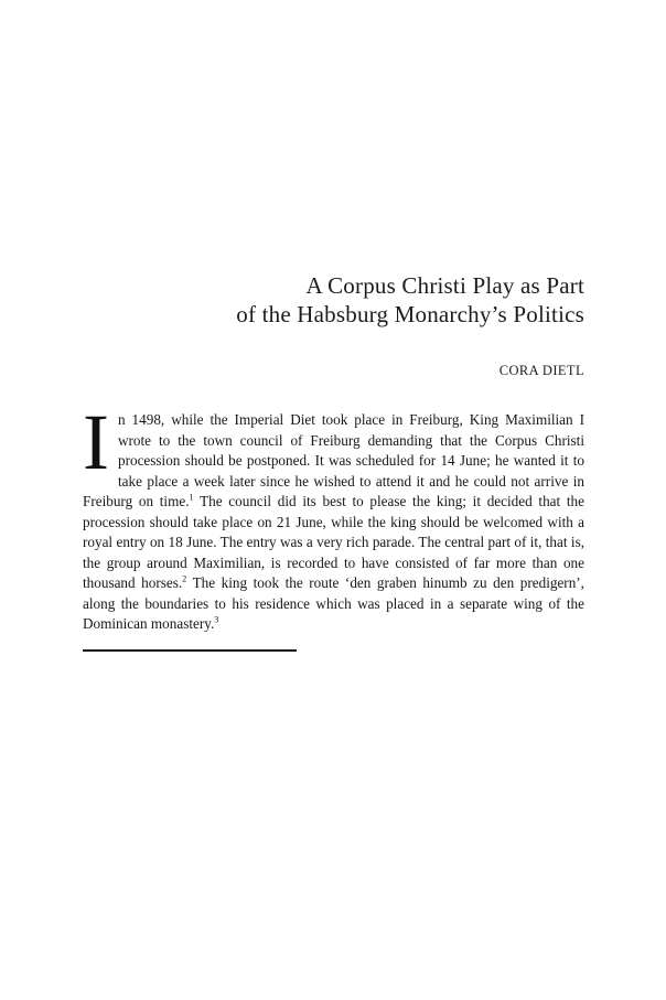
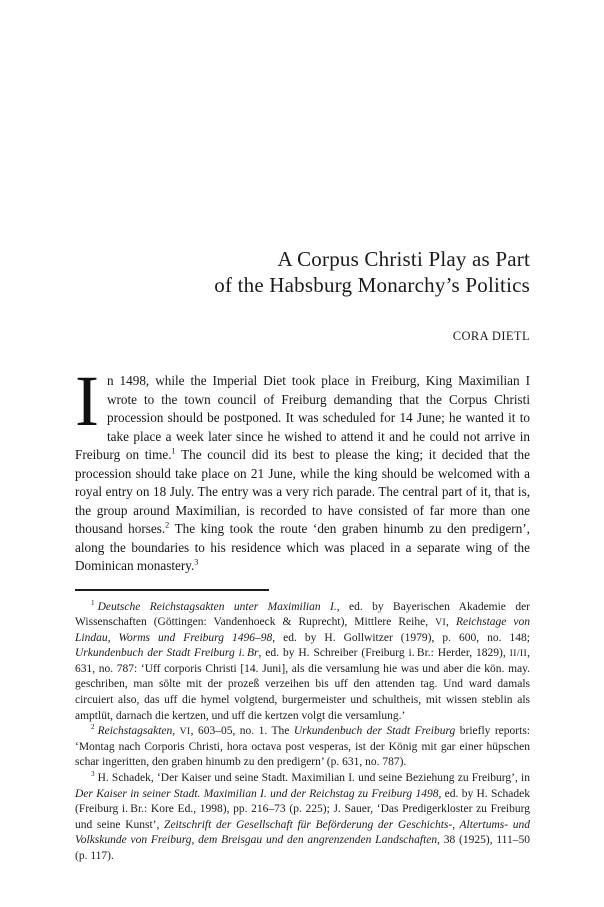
  A Corpus Christi Play as Part
  of the Habsburg Monarchy’s Politics
  CORA DIETL
  I
- n 1498, while the Imperial Diet took place in Freiburg, King Maximilian I wrote to the town council of Freiburg demanding that the Corpus Christi procession should be postponed. It was scheduled for 14 June; he wanted it to take place a week later since he wished to attend it and he could not arrive in Freiburg on time.1 The council did its best to please the king; it decided that the procession should take place on 21 June, while the king should be welcomed with a royal entry on 18 June. The entry was a very rich parade. The central part of it, that is, the group around Maximilian, is recorded to have consisted of far more than one thousand horses.2 The king took the route ‘den graben hinumb zu den predigern’, along the boundaries to his residence which was placed in a separate wing of the Dominican monastery.3
+ n 1498, while the Imperial Diet took place in Freiburg, King Maximilian I wrote to the town council of Freiburg demanding that the Corpus Christi procession should be postponed. It was scheduled for 14 June; he wanted it to take place a week later since he wished to attend it and he could not arrive in Freiburg on time.1 The council did its best to please the king; it decided that the procession should take place on 21 June, while the king should be welcomed with a royal entry on 18 July. The entry was a very rich parade. The central part of it, that is, the group around Maximilian, is recorded to have consisted of far more than one thousand horses.2 The king took the route ‘den graben hinumb zu den predigern’, along the boundaries to his residence which was placed in a separate wing of the Dominican monastery.3
+ 1 Deutsche Reichstagsakten unter Maximilian I., ed. by Bayerischen Akademie der Wissenschaften (Göttingen: Vandenhoeck & Ruprecht), Mittlere Reihe, VI, Reichstage von Lindau, Worms und Freiburg 1496–98, ed. by H. Gollwitzer (1979), p. 600, no. 148; Urkundenbuch der Stadt Freiburg i. Br, ed. by H. Schreiber (Freiburg i. Br.: Herder, 1829), II/II, 631, no. 787: ‘Uff corporis Christi [14. Juni], als die versamlung hie was und aber die kön. may. geschriben, man sölte mit der prozeß verzeihen bis uff den attenden tag. Und ward damals circuiert also, das uff die hymel volgtend, burgermeister und schultheis, mit wissen steblin als amptlüt, darnach die kertzen, und uff die kertzen volgt die versamlung.’
+ 2 Reichstagsakten, VI, 603–05, no. 1. The Urkundenbuch der Stadt Freiburg briefly reports: ‘Montag nach Corporis Christi, hora octava post vesperas, ist der König mit gar einer hüpschen schar ingeritten, den graben hinumb zu den predigern’ (p. 631, no. 787).
+ 3 H. Schadek, ‘Der Kaiser und seine Stadt. Maximilian I. und seine Beziehung zu Freiburg’, in Der Kaiser in seiner Stadt. Maximilian I. und der Reichstag zu Freiburg 1498, ed. by H. Schadek (Freiburg i. Br.: Kore Ed., 1998), pp. 216–73 (p. 225); J. Sauer, ‘Das Predigerkloster zu Freiburg und seine Kunst’, Zeitschrift der Gesellschaft für Beförderung der Geschichts-, Altertums- und Volkskunde von Freiburg, dem Breisgau und den angrenzenden Landschaften, 38 (1925), 111–50 (p. 117).
